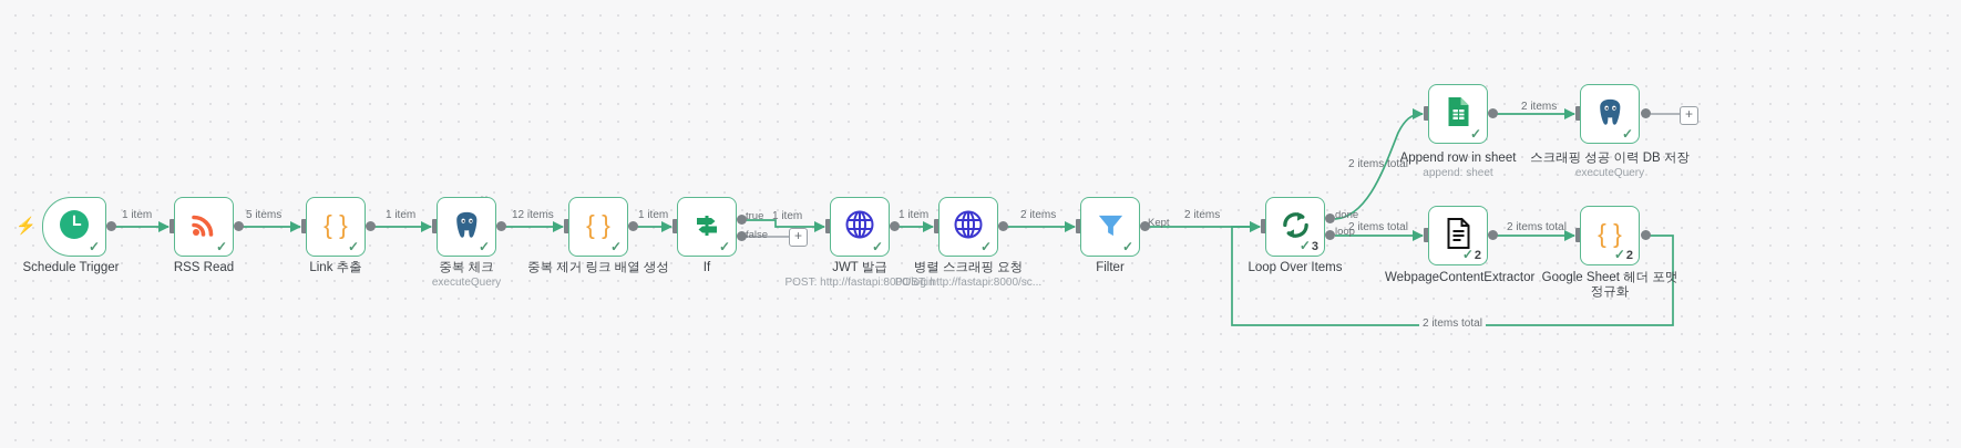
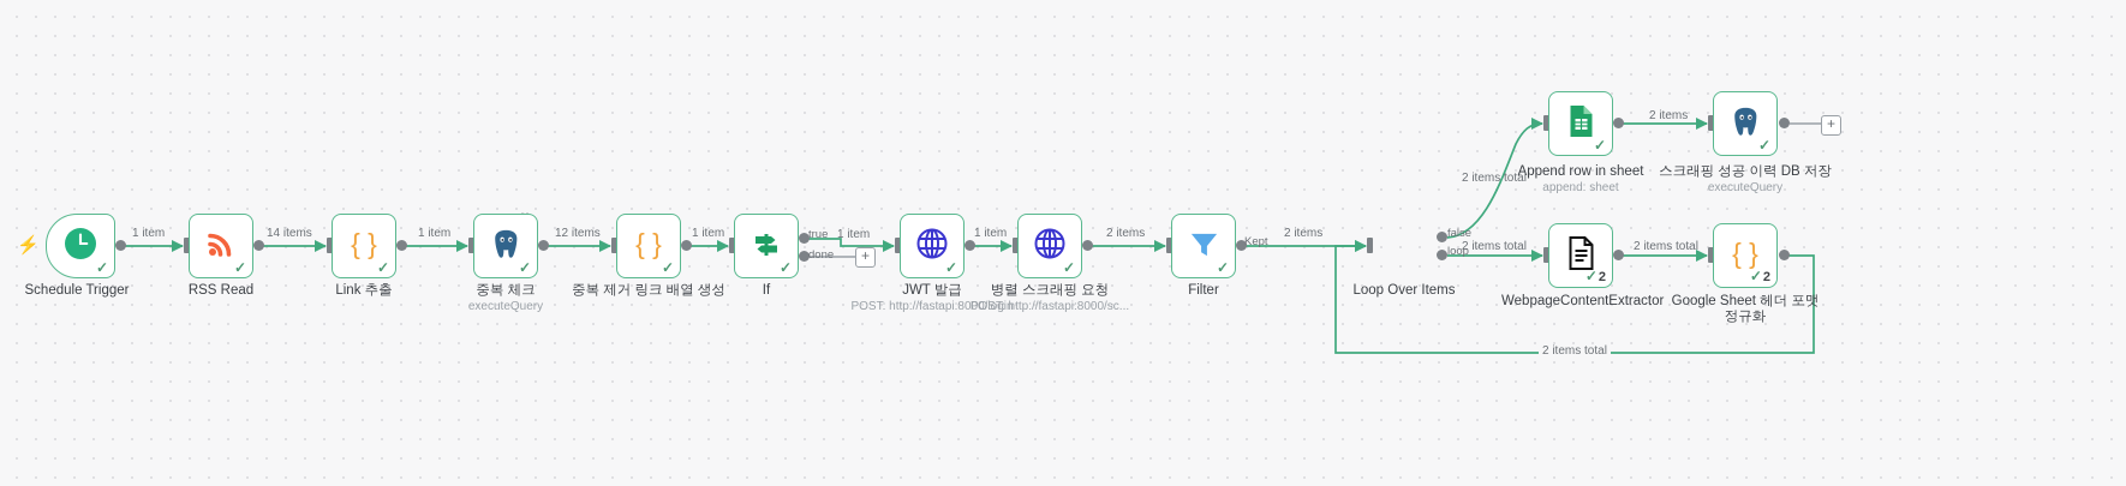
  ⚡
  +
  +
  ✓
  Schedule Trigger
  ✓
  RSS Read
  { }
  ✓
  Link 추출
  ✓
  중복 체크
  executeQuery
  { }
  ✓
  중복 제거 링크 배열 생성
  ✓
  If
  ✓
  JWT 발급
  POST: http://fastapi:8000/login
  ✓
  병렬 스크래핑 요청
  POST: http://fastapi:8000/sc...
  ✓
  Filter
- ✓3
  Loop Over Items
  ✓
  Append row in sheet
  append: sheet
  ✓
  스크래핑 성공 이력 DB 저장
  executeQuery
  ✓2
  WebpageContentExtractor
  { }
  ✓2
  Google Sheet 헤더 포맷 정규화
  1 item
- 5 items
+ 14 items
  1 item
  12 items
  1 item
  1 item
  1 item
  2 items
  2 items
  2 items total
  2 items total
  2 items total
  2 items
  2 items total
  true
- false
+ done
  Kept
- done
+ false
  loop
